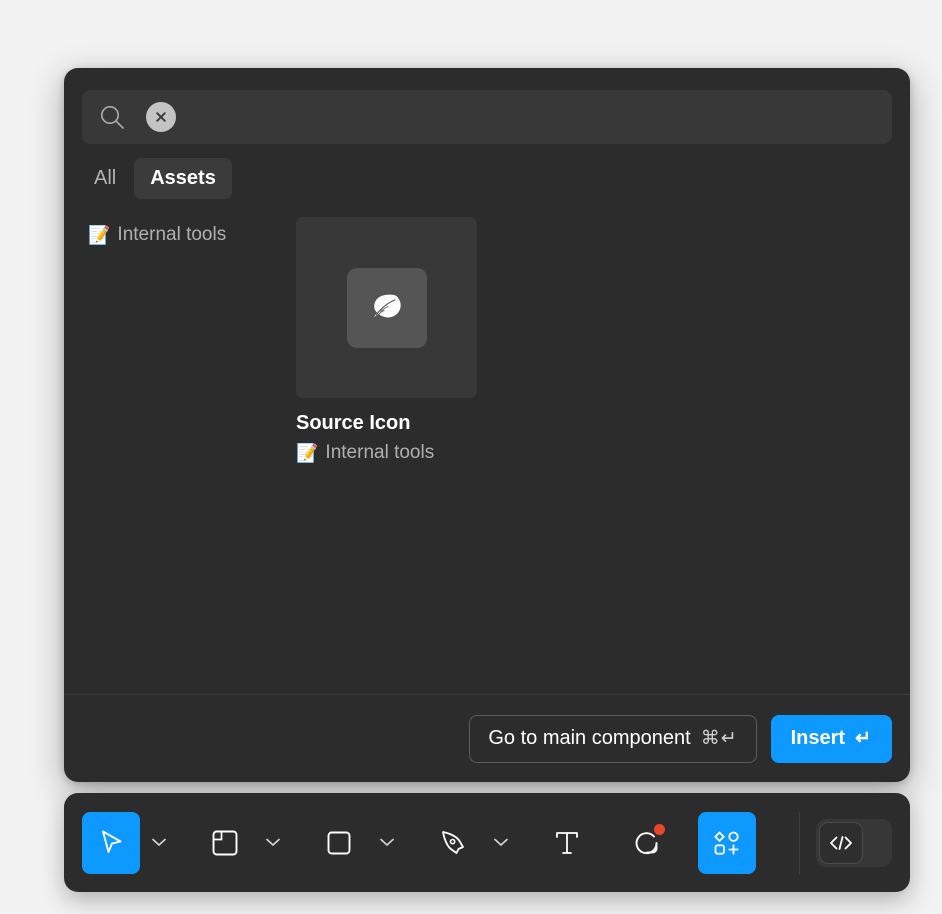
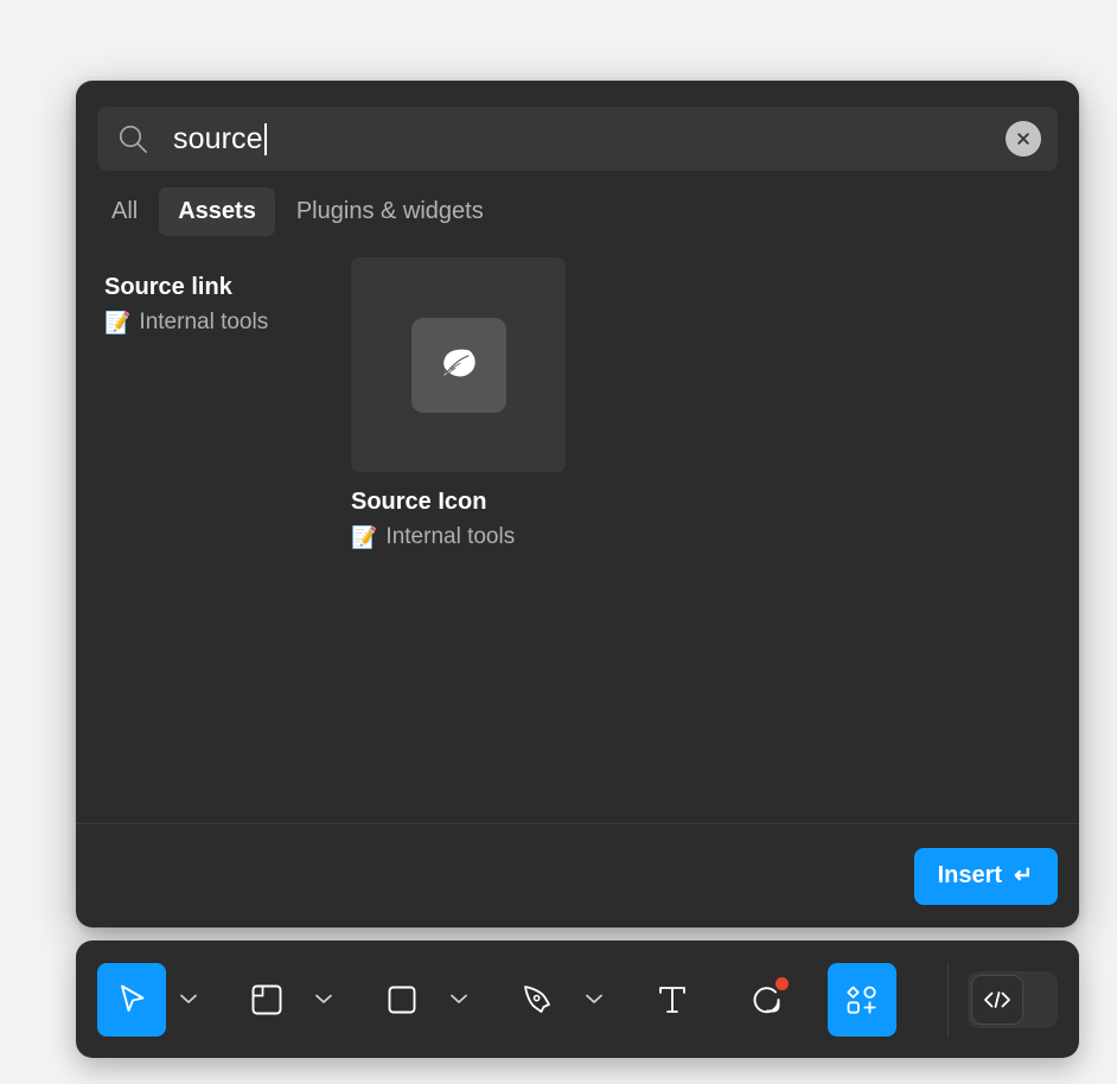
+ source
  All
  Assets
+ Plugins & widgets
+ Source link
  📝
  Internal tools
  Source Icon
  📝
  Internal tools
- Go to main component
- ⌘↵
  Insert
  ↵
